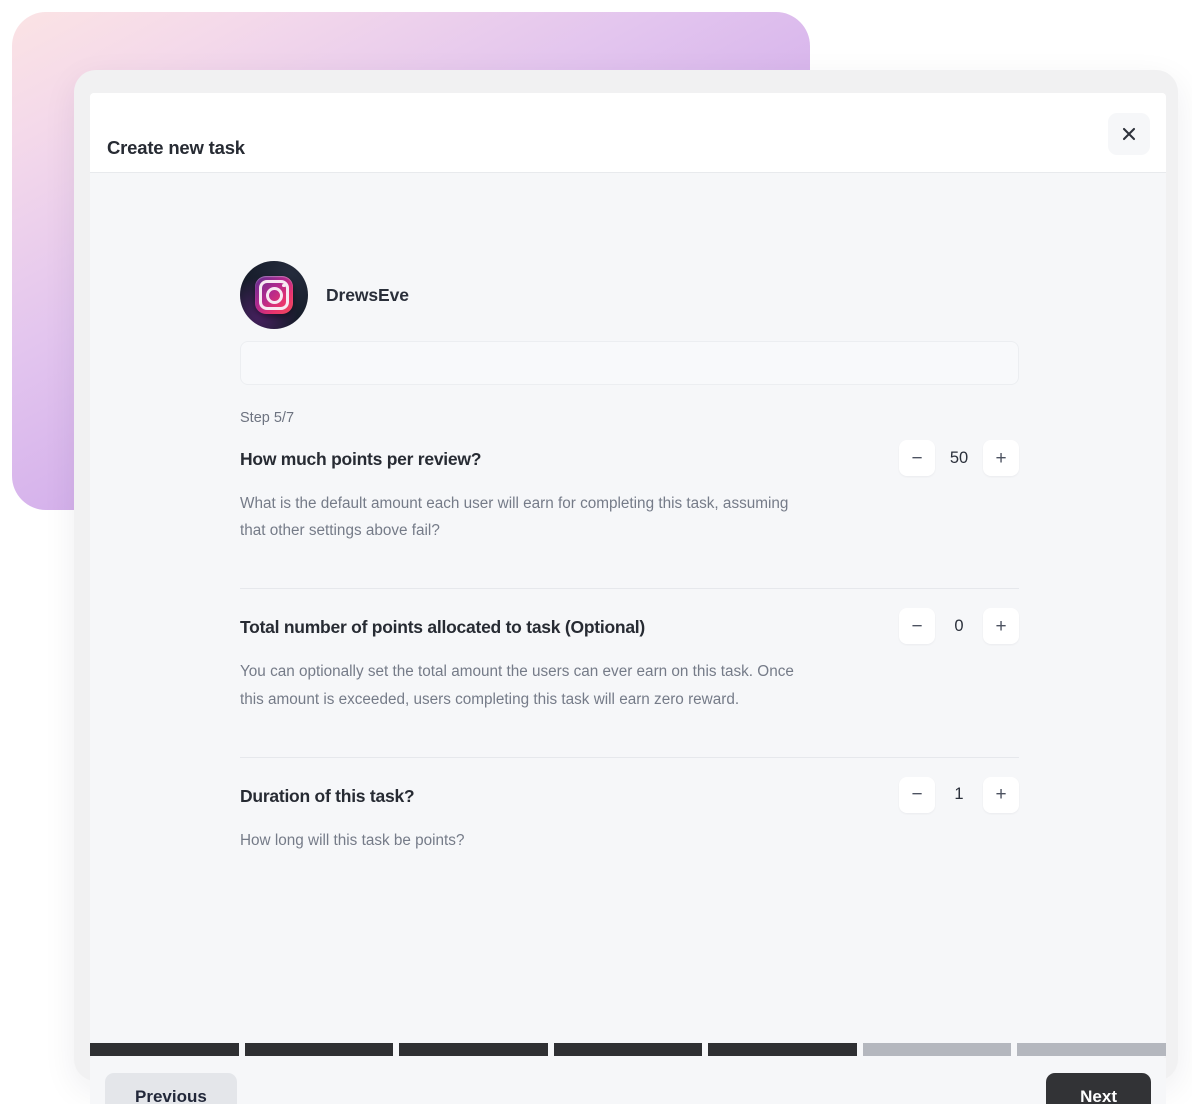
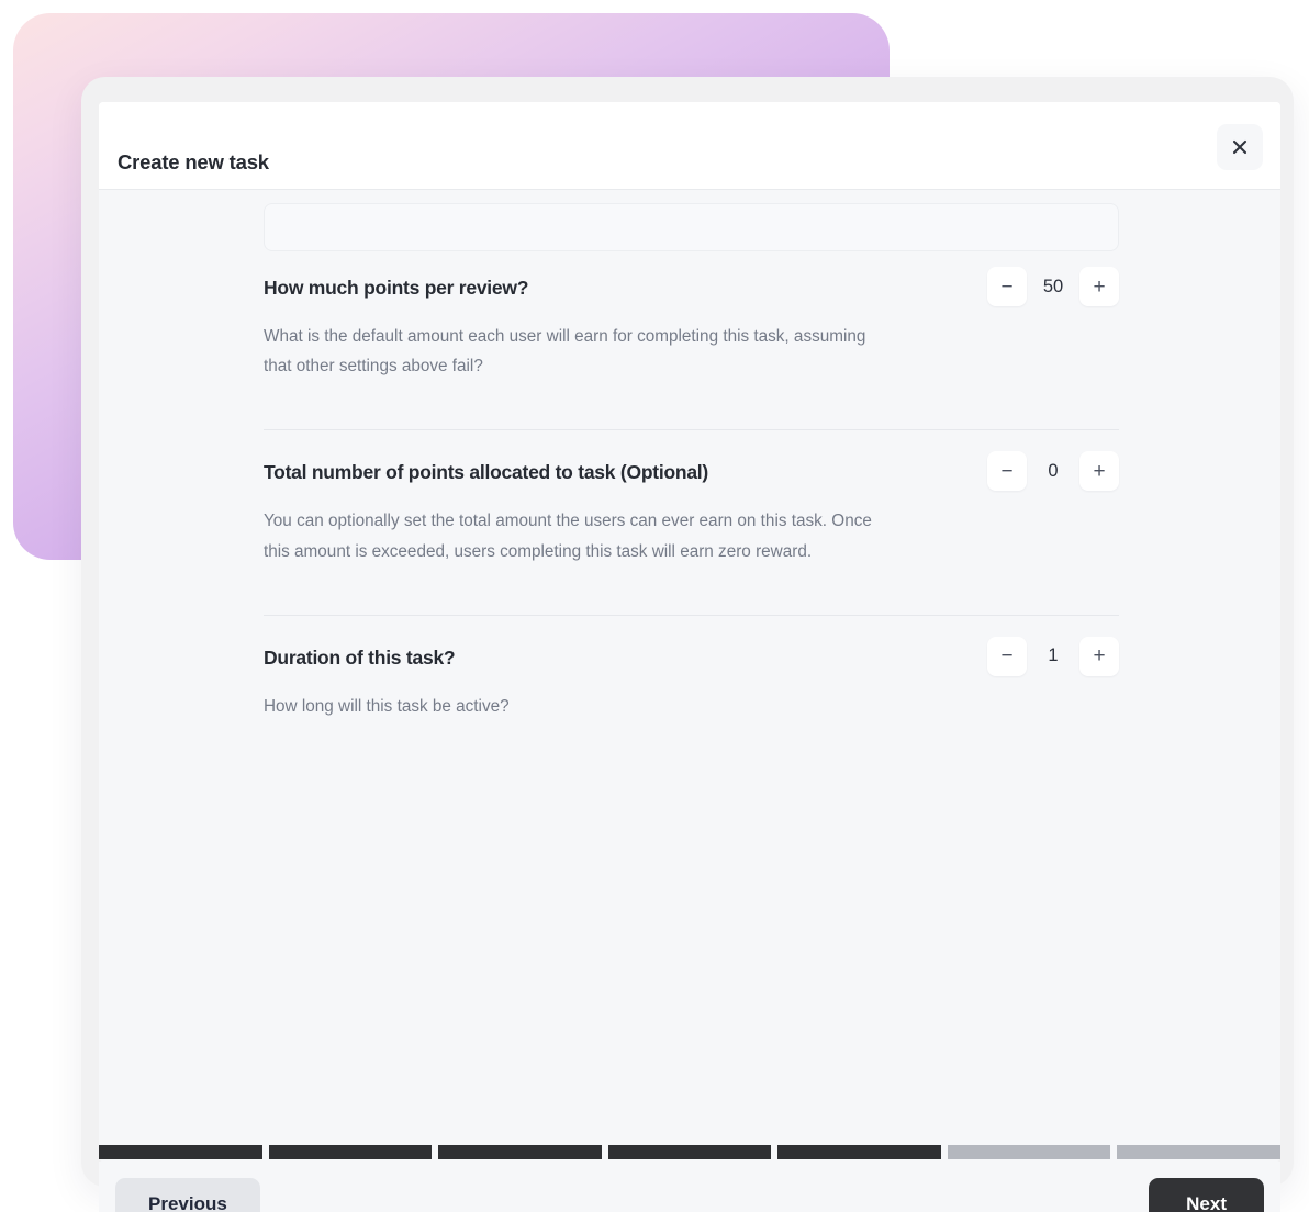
  Create new task
- DrewsEve
- Step 5/7
  How much points per review?
  −
  50
  +
  What is the default amount each user will earn for completing this task, assuming that other settings above fail?
  Total number of points allocated to task (Optional)
  −
  0
  +
  You can optionally set the total amount the users can ever earn on this task. Once this amount is exceeded, users completing this task will earn zero reward.
  Duration of this task?
  −
  1
  +
- How long will this task be points?
+ How long will this task be active?
  Previous
  Next
